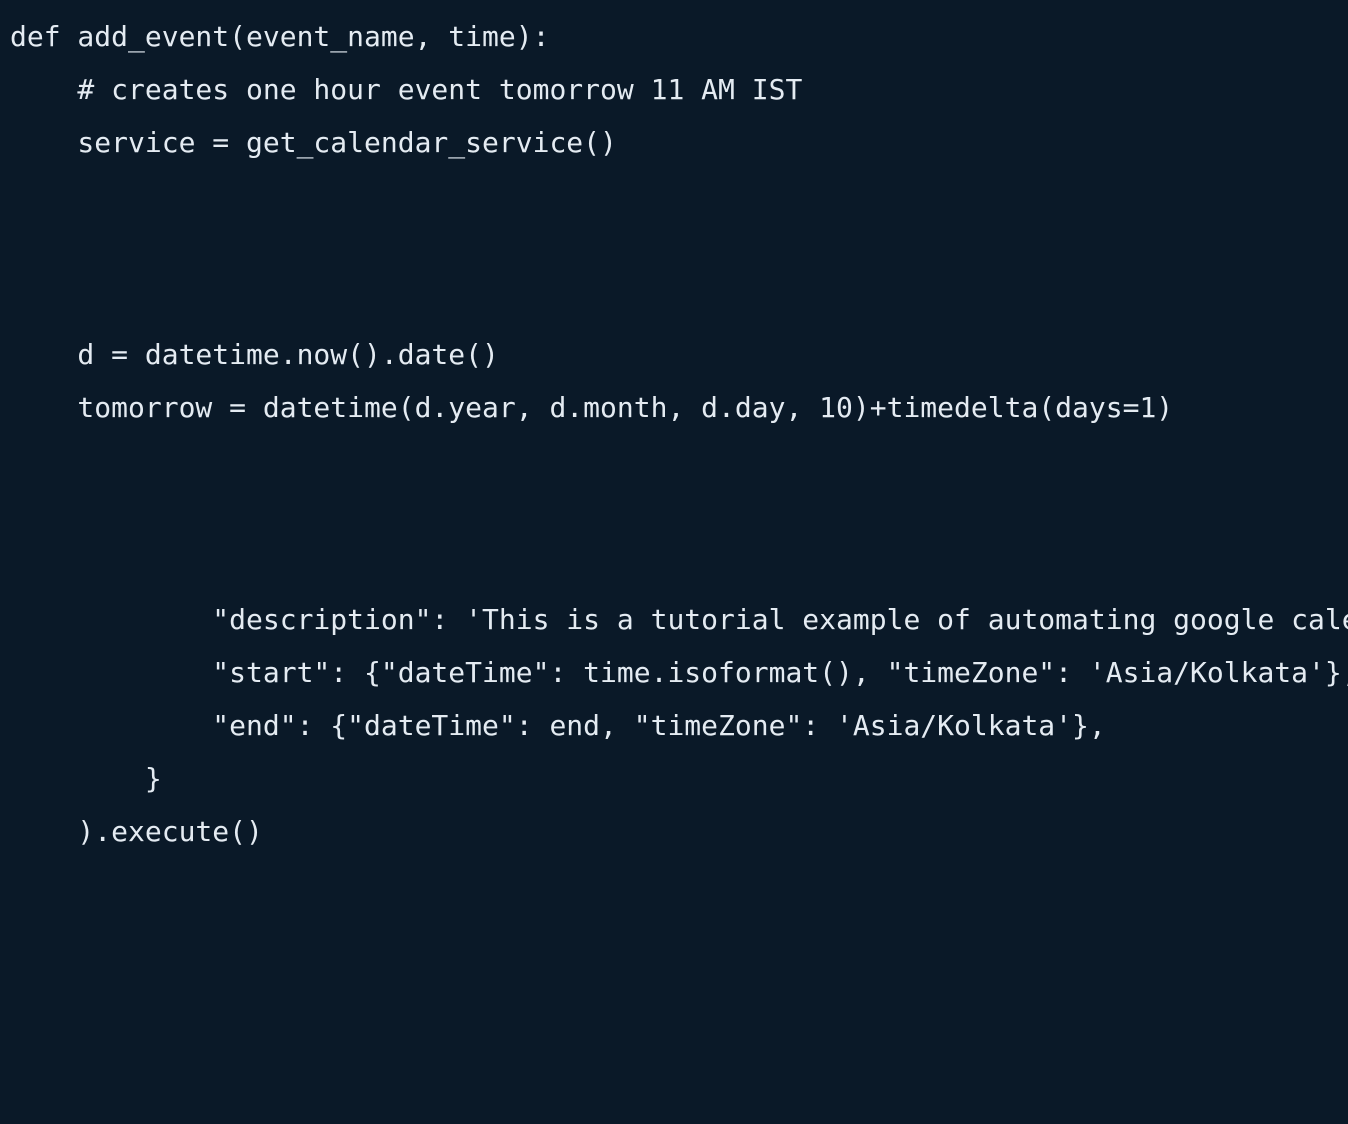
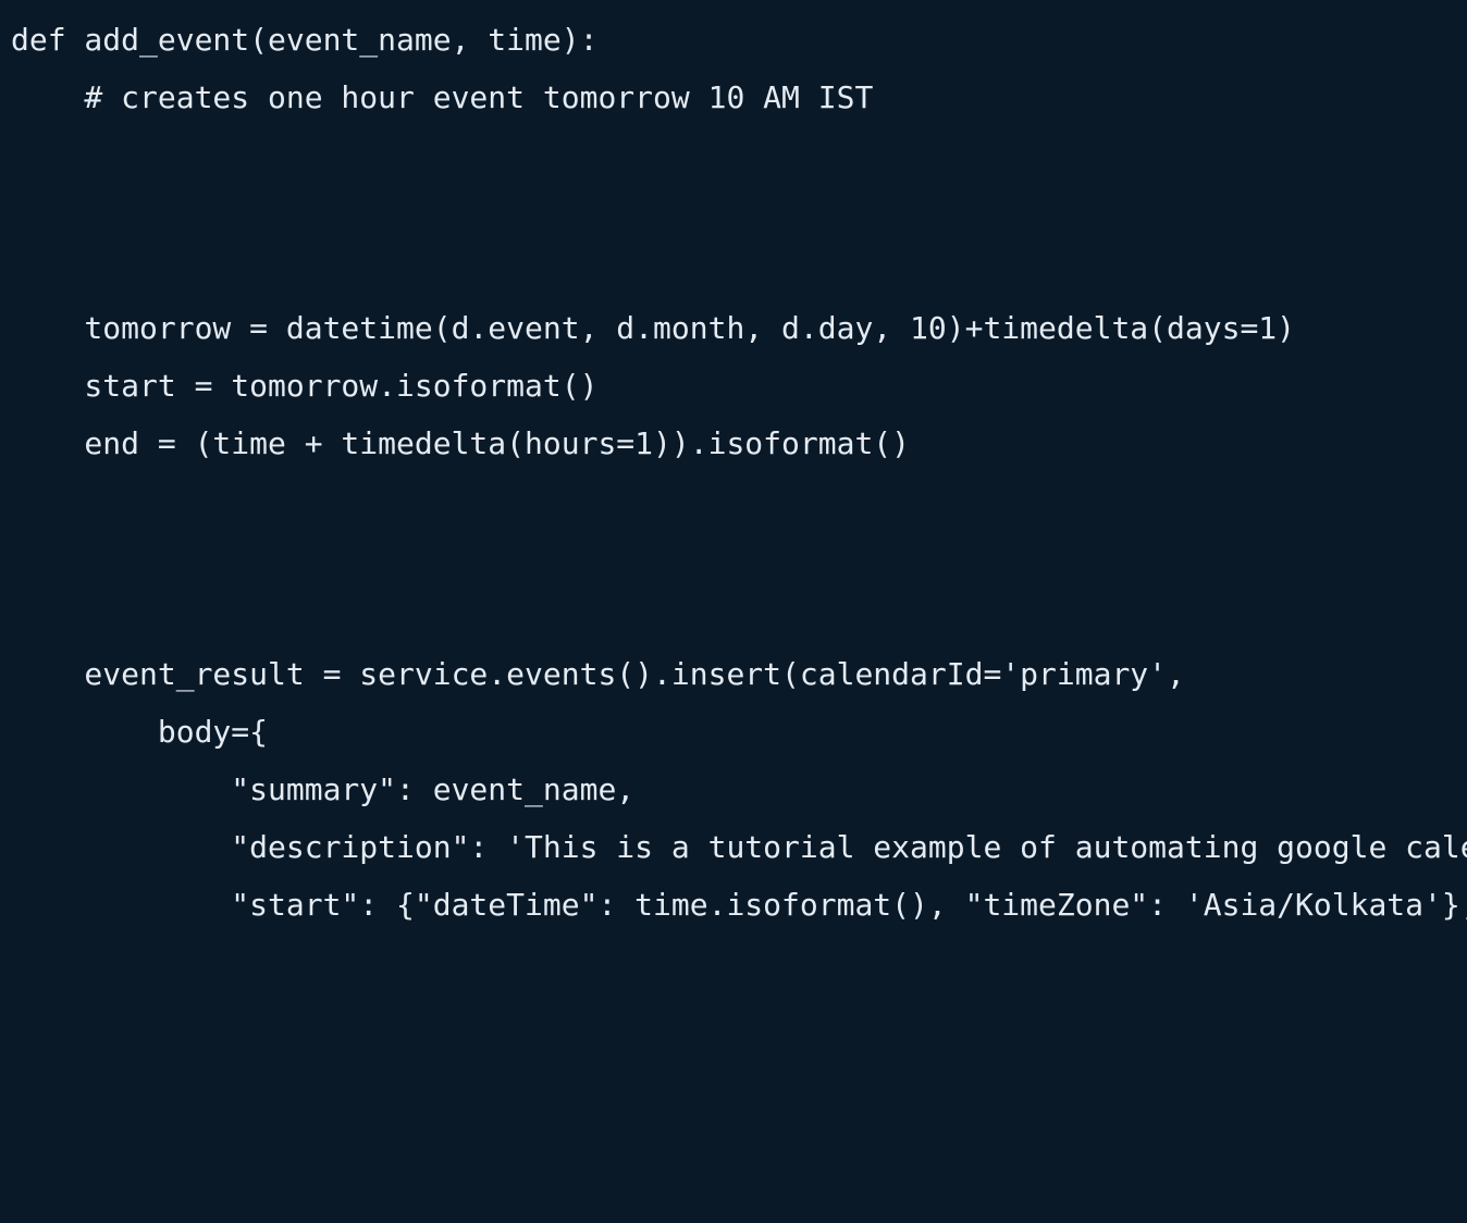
  def add_event(event_name, time):
- # creates one hour event tomorrow 11 AM IST
+ # creates one hour event tomorrow 10 AM IST
- service = get_calendar_service()
- d = datetime.now().date()
- tomorrow = datetime(d.year, d.month, d.day, 10)+timedelta(days=1)
+ tomorrow = datetime(d.event, d.month, d.day, 10)+timedelta(days=1)
+ start = tomorrow.isoformat()
+ end = (time + timedelta(hours=1)).isoformat()
+ event_result = service.events().insert(calendarId='primary',
+ body={
+ "summary": event_name,
  "description": 'This is a tutorial example of automating google cal
  "start": {"dateTime": time.isoformat(), "timeZone": 'Asia/Kolkata'}
- "end": {"dateTime": end, "timeZone": 'Asia/Kolkata'},
- }
- ).execute()
